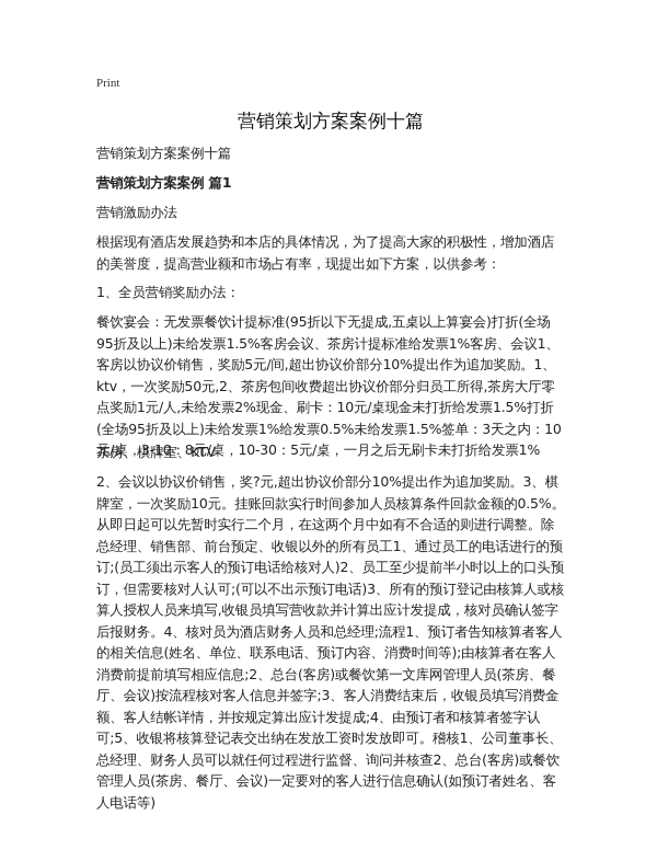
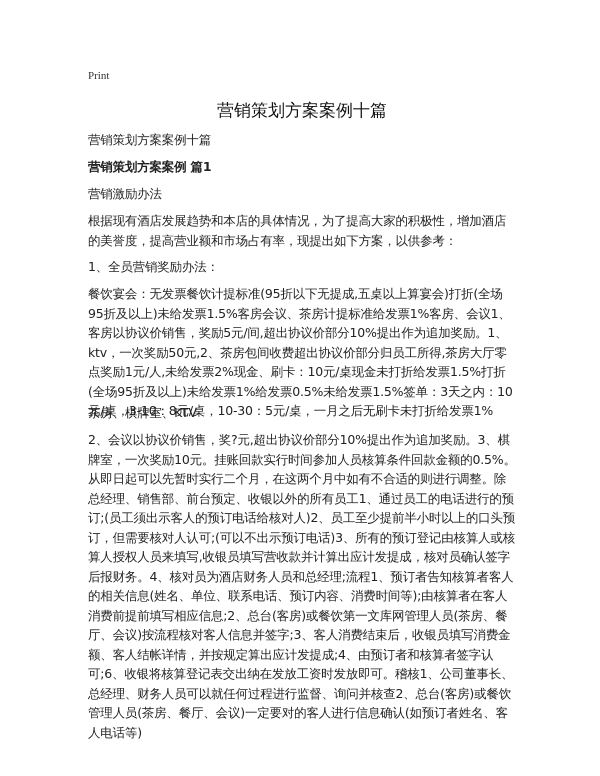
  Print
  营销策划方案案例十篇
  营销策划方案案例十篇
  营销策划方案案例 篇1
  营销激励办法
  根据现有酒店发展趋势和本店的具体情况，为了提高大家的积极性，增加酒店的美誉度，提高营业额和市场占有率，现提出如下方案，以供参考：
  1、全员营销奖励办法：
  餐饮宴会：无发票餐饮计提标准(95折以下无提成,五桌以上算宴会)打折(全场95折及以上)未给发票1.5%客房会议、茶房计提标准给发票1%客房、会议1、客房以协议价销售，奖励5元/间,超出协议价部分10%提出作为追加奖励。1、ktv，一次奖励50元,2、茶房包间收费超出协议价部分归员工所得,茶房大厅零点奖励1元/人,未给发票2%现金、刷卡：10元/桌现金未打折给发票1.5%打折(全场95折及以上)未给发票1%给发票0.5%未给发票1.5%签单：3天之内：10元/桌，3-10：8元/桌，10-30：5元/桌，一月之后无刷卡未打折给发票1%
  茶房、棋牌室、KTV
- 2、会议以协议价销售，奖?元,超出协议价部分10%提出作为追加奖励。3、棋牌室，一次奖励10元。挂账回款实行时间参加人员核算条件回款金额的0.5%。从即日起可以先暂时实行二个月，在这两个月中如有不合适的则进行调整。除总经理、销售部、前台预定、收银以外的所有员工1、通过员工的电话进行的预订;(员工须出示客人的预订电话给核对人)2、员工至少提前半小时以上的口头预订，但需要核对人认可;(可以不出示预订电话)3、所有的预订登记由核算人或核算人授权人员来填写,收银员填写营收款并计算出应计发提成，核对员确认签字后报财务。4、核对员为酒店财务人员和总经理;流程1、预订者告知核算者客人的相关信息(姓名、单位、联系电话、预订内容、消费时间等);由核算者在客人消费前提前填写相应信息;2、总台(客房)或餐饮第一文库网管理人员(茶房、餐厅、会议)按流程核对客人信息并签字;3、客人消费结束后，收银员填写消费金额、客人结帐详情，并按规定算出应计发提成;4、由预订者和核算者签字认可;5、收银将核算登记表交出纳在发放工资时发放即可。稽核1、公司董事长、总经理、财务人员可以就任何过程进行监督、询问并核查2、总台(客房)或餐饮管理人员(茶房、餐厅、会议)一定要对的客人进行信息确认(如预订者姓名、客人电话等)
+ 2、会议以协议价销售，奖?元,超出协议价部分10%提出作为追加奖励。3、棋牌室，一次奖励10元。挂账回款实行时间参加人员核算条件回款金额的0.5%。从即日起可以先暂时实行二个月，在这两个月中如有不合适的则进行调整。除总经理、销售部、前台预定、收银以外的所有员工1、通过员工的电话进行的预订;(员工须出示客人的预订电话给核对人)2、员工至少提前半小时以上的口头预订，但需要核对人认可;(可以不出示预订电话)3、所有的预订登记由核算人或核算人授权人员来填写,收银员填写营收款并计算出应计发提成，核对员确认签字后报财务。4、核对员为酒店财务人员和总经理;流程1、预订者告知核算者客人的相关信息(姓名、单位、联系电话、预订内容、消费时间等);由核算者在客人消费前提前填写相应信息;2、总台(客房)或餐饮第一文库网管理人员(茶房、餐厅、会议)按流程核对客人信息并签字;3、客人消费结束后，收银员填写消费金额、客人结帐详情，并按规定算出应计发提成;4、由预订者和核算者签字认可;6、收银将核算登记表交出纳在发放工资时发放即可。稽核1、公司董事长、总经理、财务人员可以就任何过程进行监督、询问并核查2、总台(客房)或餐饮管理人员(茶房、餐厅、会议)一定要对的客人进行信息确认(如预订者姓名、客人电话等)
